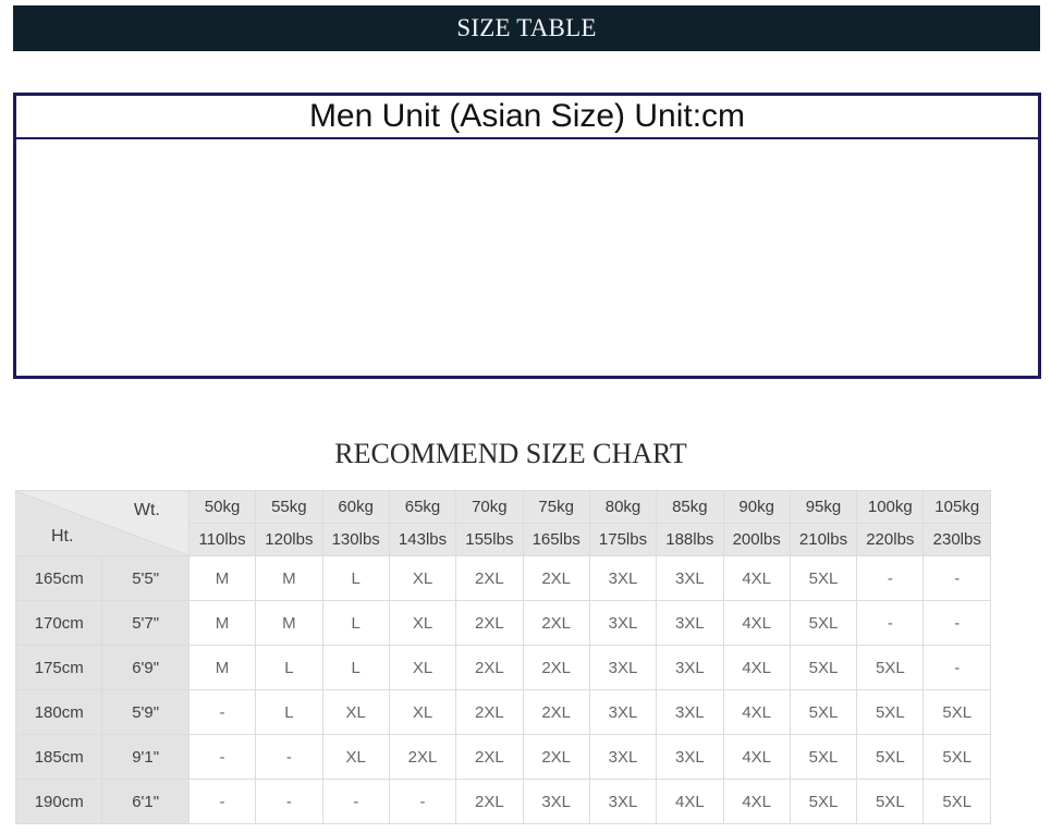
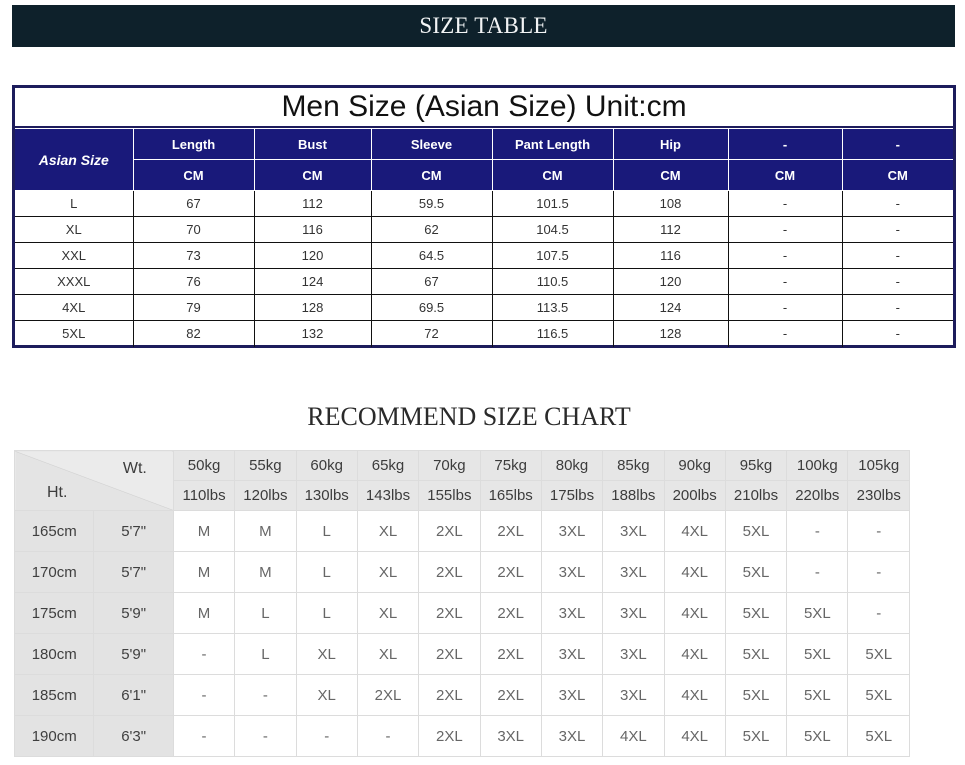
  SIZE TABLE
- Men Unit (Asian Size) Unit:cm
+ Men Size (Asian Size) Unit:cm
+ Asian Size	Length	Bust	Sleeve	Pant Length	Hip	-	-
+ CM	CM	CM	CM	CM	CM	CM
+ L	67	112	59.5	101.5	108	-	-
+ XL	70	116	62	104.5	112	-	-
+ XXL	73	120	64.5	107.5	116	-	-
+ XXXL	76	124	67	110.5	120	-	-
+ 4XL	79	128	69.5	113.5	124	-	-
+ 5XL	82	132	72	116.5	128	-	-
  RECOMMEND SIZE CHART
  Wt. Ht.	50kg	55kg	60kg	65kg	70kg	75kg	80kg	85kg	90kg	95kg	100kg	105kg
  110lbs	120lbs	130lbs	143lbs	155lbs	165lbs	175lbs	188lbs	200lbs	210lbs	220lbs	230lbs
- 165cm	5'5"	M	M	L	XL	2XL	2XL	3XL	3XL	4XL	5XL	-	-
+ 165cm	5'7"	M	M	L	XL	2XL	2XL	3XL	3XL	4XL	5XL	-	-
  170cm	5'7"	M	M	L	XL	2XL	2XL	3XL	3XL	4XL	5XL	-	-
- 175cm	6'9"	M	L	L	XL	2XL	2XL	3XL	3XL	4XL	5XL	5XL	-
+ 175cm	5'9"	M	L	L	XL	2XL	2XL	3XL	3XL	4XL	5XL	5XL	-
  180cm	5'9"	-	L	XL	XL	2XL	2XL	3XL	3XL	4XL	5XL	5XL	5XL
- 185cm	9'1"	-	-	XL	2XL	2XL	2XL	3XL	3XL	4XL	5XL	5XL	5XL
+ 185cm	6'1"	-	-	XL	2XL	2XL	2XL	3XL	3XL	4XL	5XL	5XL	5XL
- 190cm	6'1"	-	-	-	-	2XL	3XL	3XL	4XL	4XL	5XL	5XL	5XL
+ 190cm	6'3"	-	-	-	-	2XL	3XL	3XL	4XL	4XL	5XL	5XL	5XL
